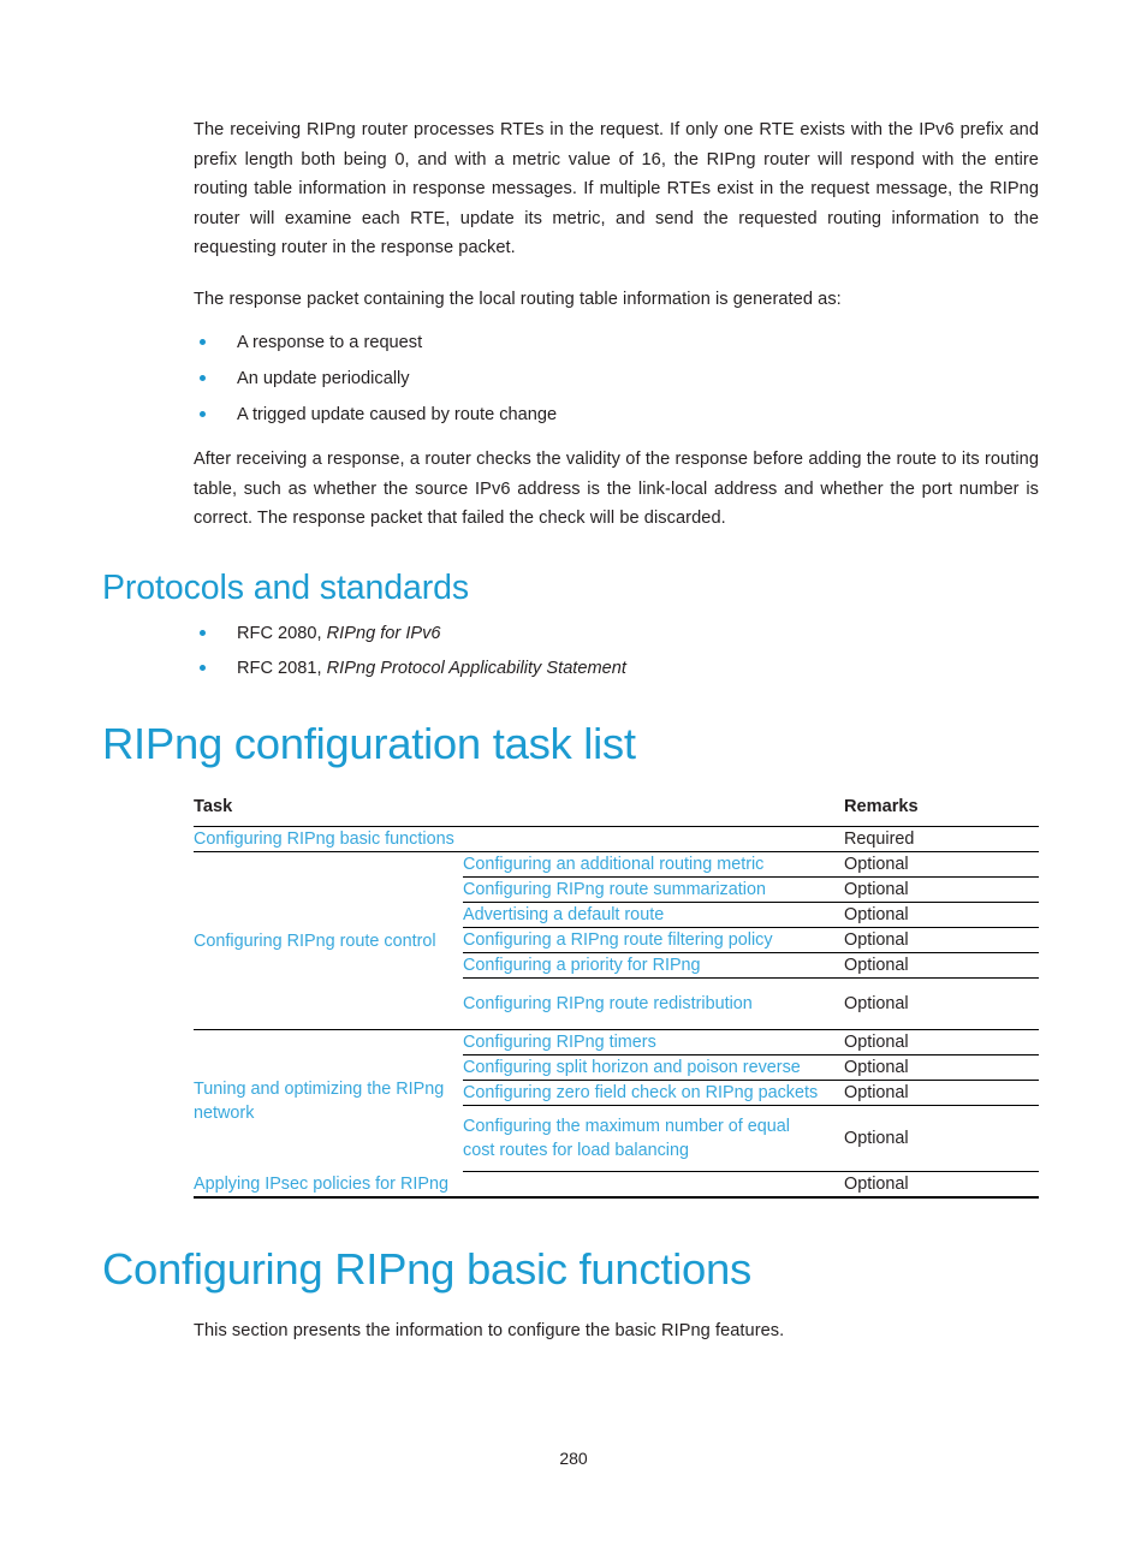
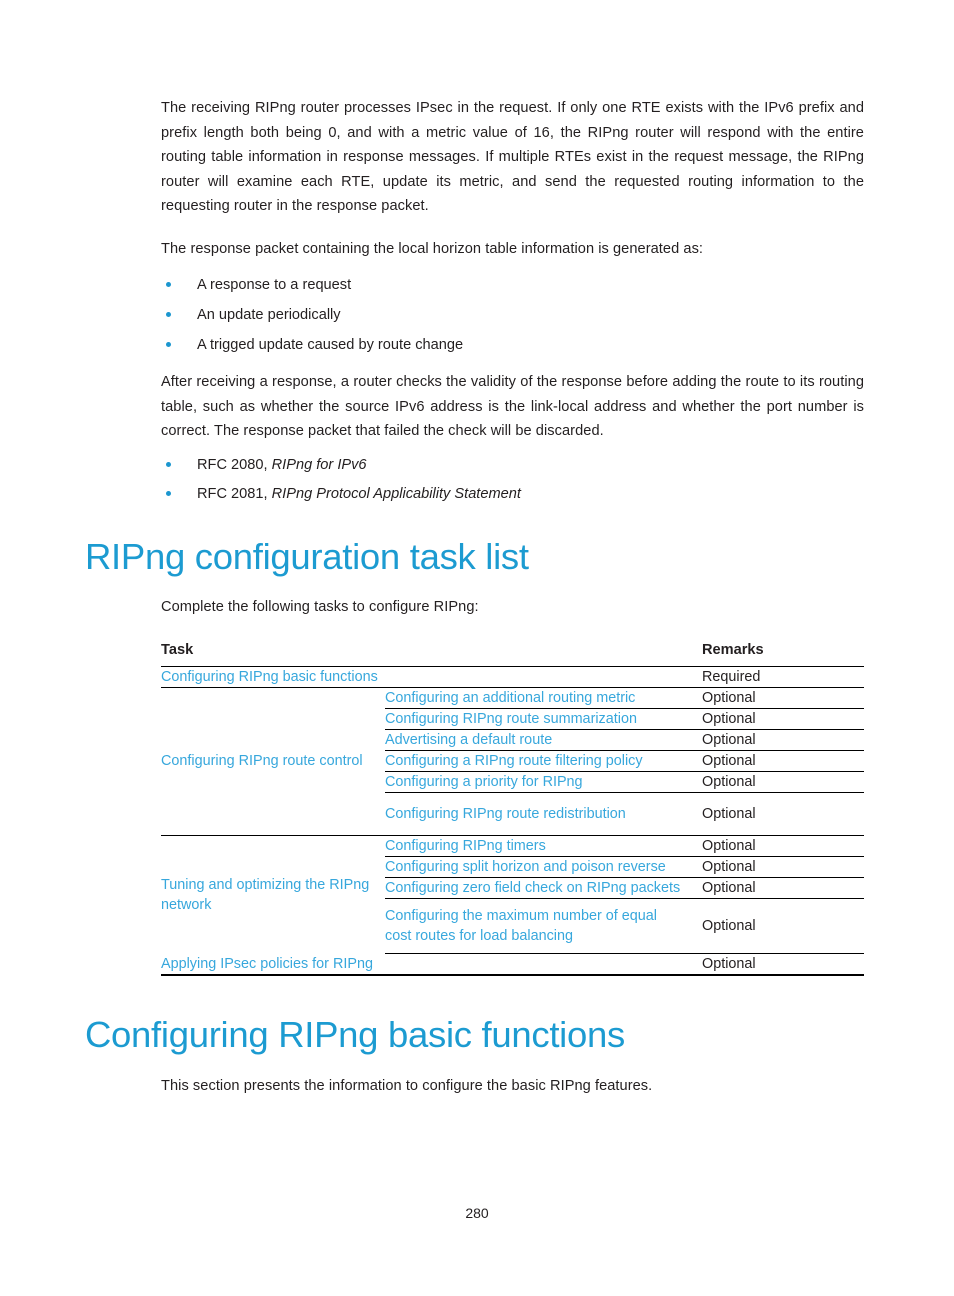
- The receiving RIPng router processes RTEs in the request. If only one RTE exists with the IPv6 prefix and prefix length both being 0, and with a metric value of 16, the RIPng router will respond with the entire routing table information in response messages. If multiple RTEs exist in the request message, the RIPng router will examine each RTE, update its metric, and send the requested routing information to the requesting router in the response packet.
+ The receiving RIPng router processes IPsec in the request. If only one RTE exists with the IPv6 prefix and prefix length both being 0, and with a metric value of 16, the RIPng router will respond with the entire routing table information in response messages. If multiple RTEs exist in the request message, the RIPng router will examine each RTE, update its metric, and send the requested routing information to the requesting router in the response packet.
- The response packet containing the local routing table information is generated as:
+ The response packet containing the local horizon table information is generated as:
  A response to a request
  An update periodically
  A trigged update caused by route change
  After receiving a response, a router checks the validity of the response before adding the route to its routing table, such as whether the source IPv6 address is the link-local address and whether the port number is correct. The response packet that failed the check will be discarded.
- Protocols and standards
  RFC 2080, RIPng for IPv6
  RFC 2081, RIPng Protocol Applicability Statement
  RIPng configuration task list
+ Complete the following tasks to configure RIPng:
  Task	Remarks
  Configuring RIPng basic functions	Required
  Configuring RIPng route control	Configuring an additional routing metric	Optional
  Configuring RIPng route summarization	Optional
  Advertising a default route	Optional
  Configuring a RIPng route filtering policy	Optional
  Configuring a priority for RIPng	Optional
  Configuring RIPng route redistribution	Optional
  Tuning and optimizing the RIPng network	Configuring RIPng timers	Optional
  Configuring split horizon and poison reverse	Optional
  Configuring zero field check on RIPng packets	Optional
  Configuring the maximum number of equal cost routes for load balancing	Optional
  Applying IPsec policies for RIPng	Optional
  Configuring RIPng basic functions
  This section presents the information to configure the basic RIPng features.
  280
